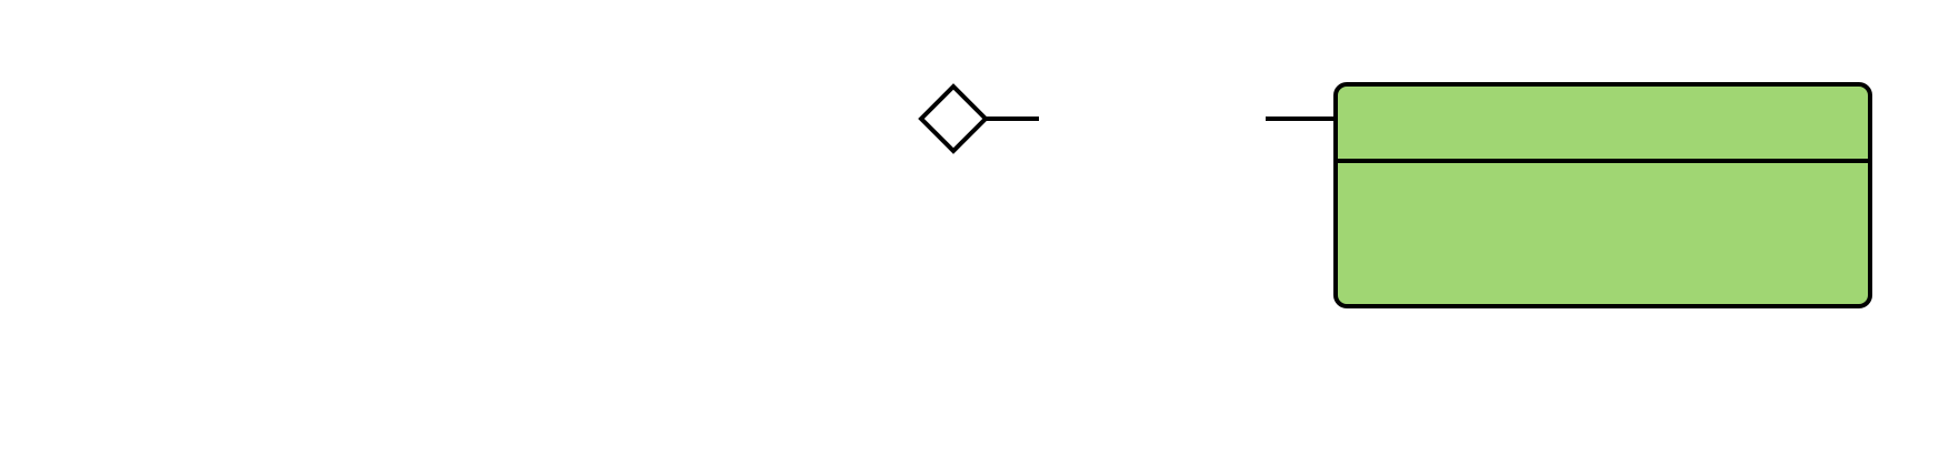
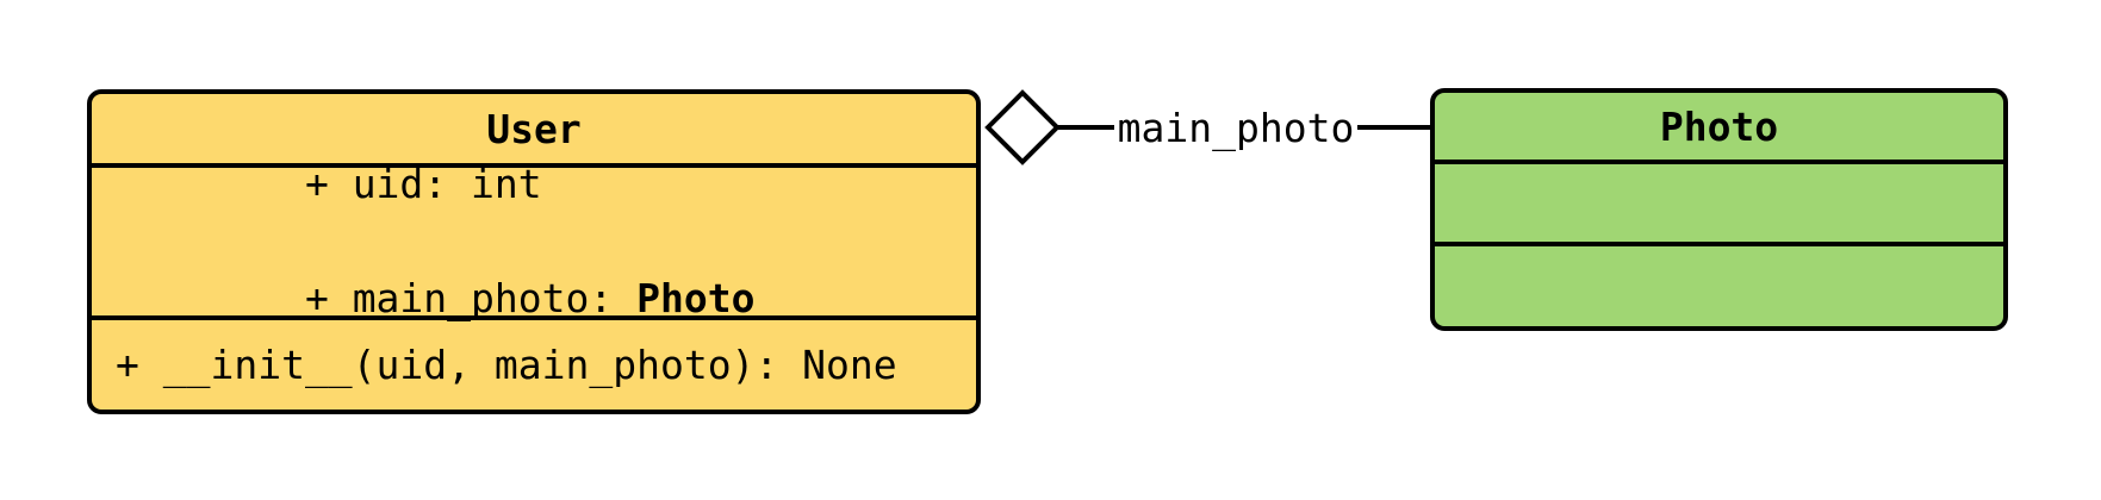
+ User
+ + uid: int
+ + main_photo: Photo
+ + __init__(uid, main_photo): None
+ main_photo
+ Photo
